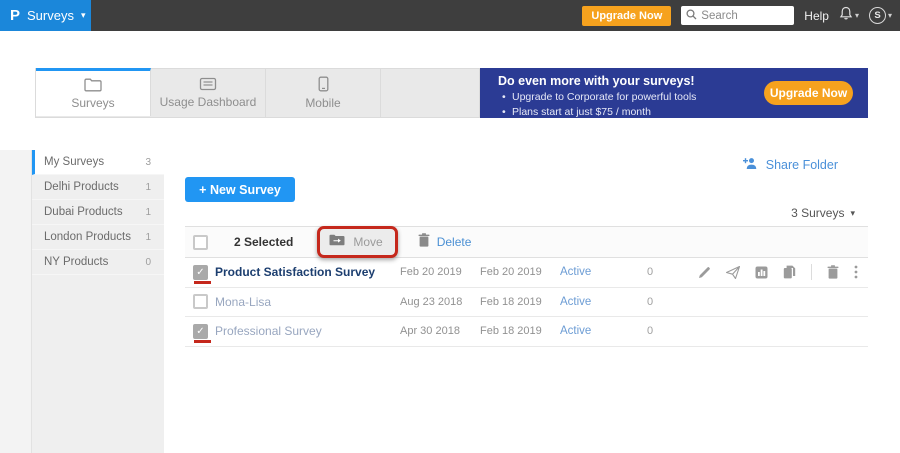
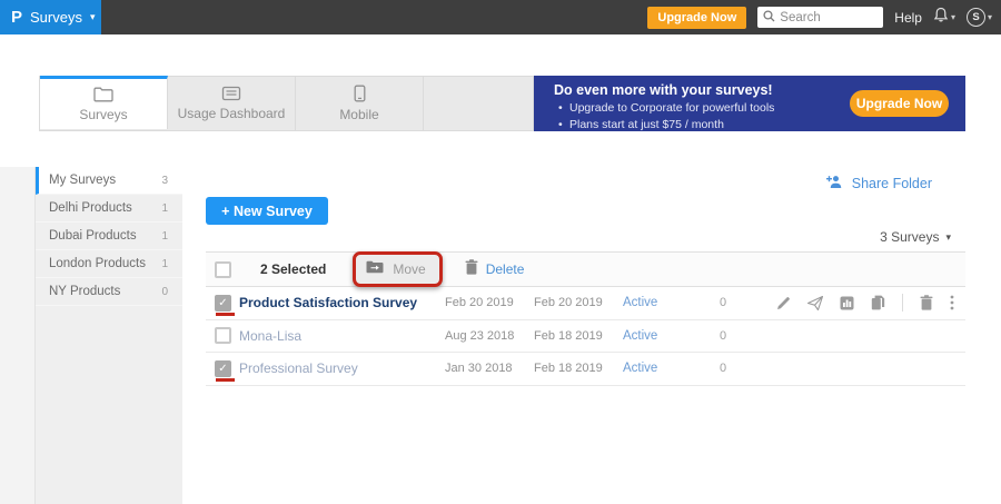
  P
  Surveys
  ▾
  Upgrade Now
  Search
  Help
  ▾
  S
  ▾
  Surveys
  Usage Dashboard
  Mobile
  Do even more with your surveys!
  Upgrade to Corporate for powerful tools
  Plans start at just $75 / month
  Upgrade Now
  My Surveys
  3
  Delhi Products
  1
  Dubai Products
  1
  London Products
  1
  NY Products
  0
  Share Folder
  + New Survey
  3 Surveys
  ▾
  2 Selected
  Move
  Delete
  ✓
  Product Satisfaction Survey
  Feb 20 2019
  Feb 20 2019
  Active
  0
  Mona-Lisa
  Aug 23 2018
  Feb 18 2019
  Active
  0
  ✓
  Professional Survey
- Apr 30 2018
+ Jan 30 2018
  Feb 18 2019
  Active
  0
